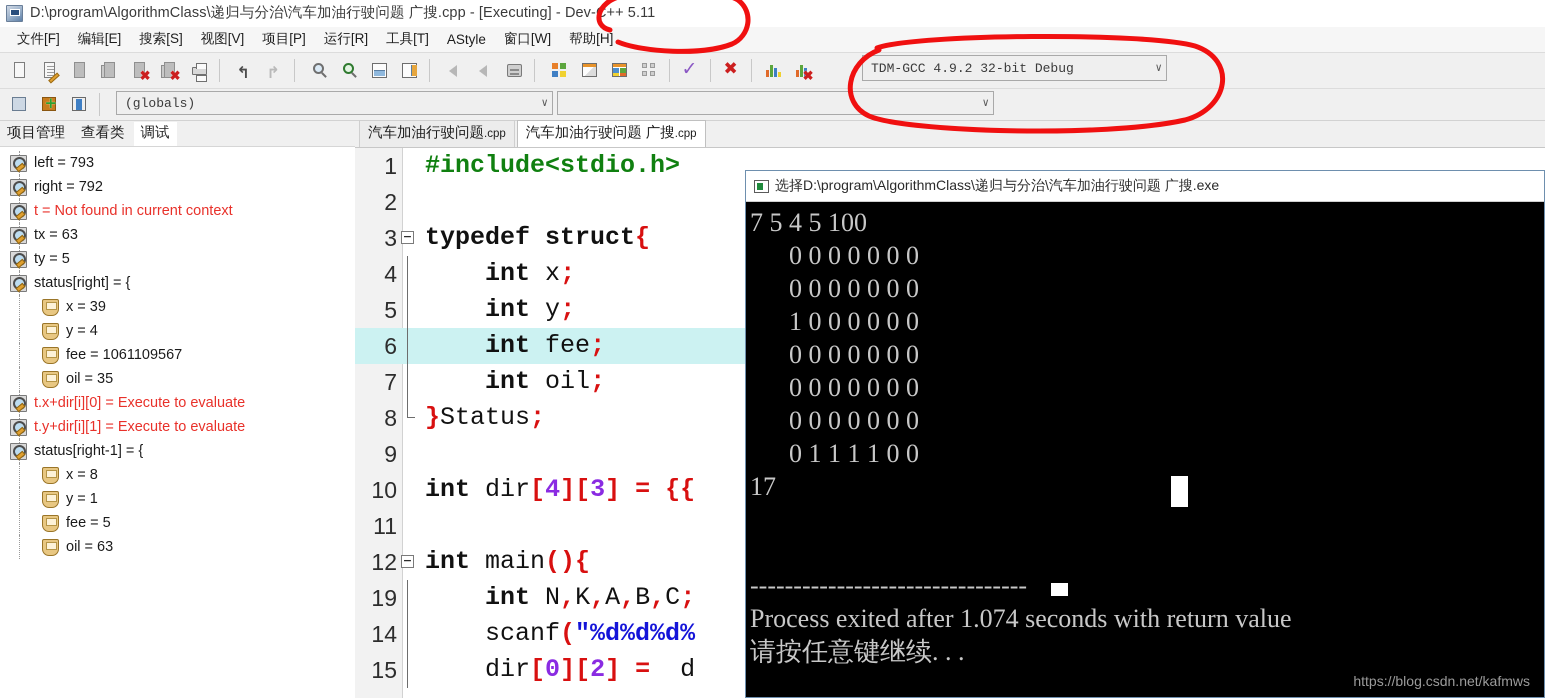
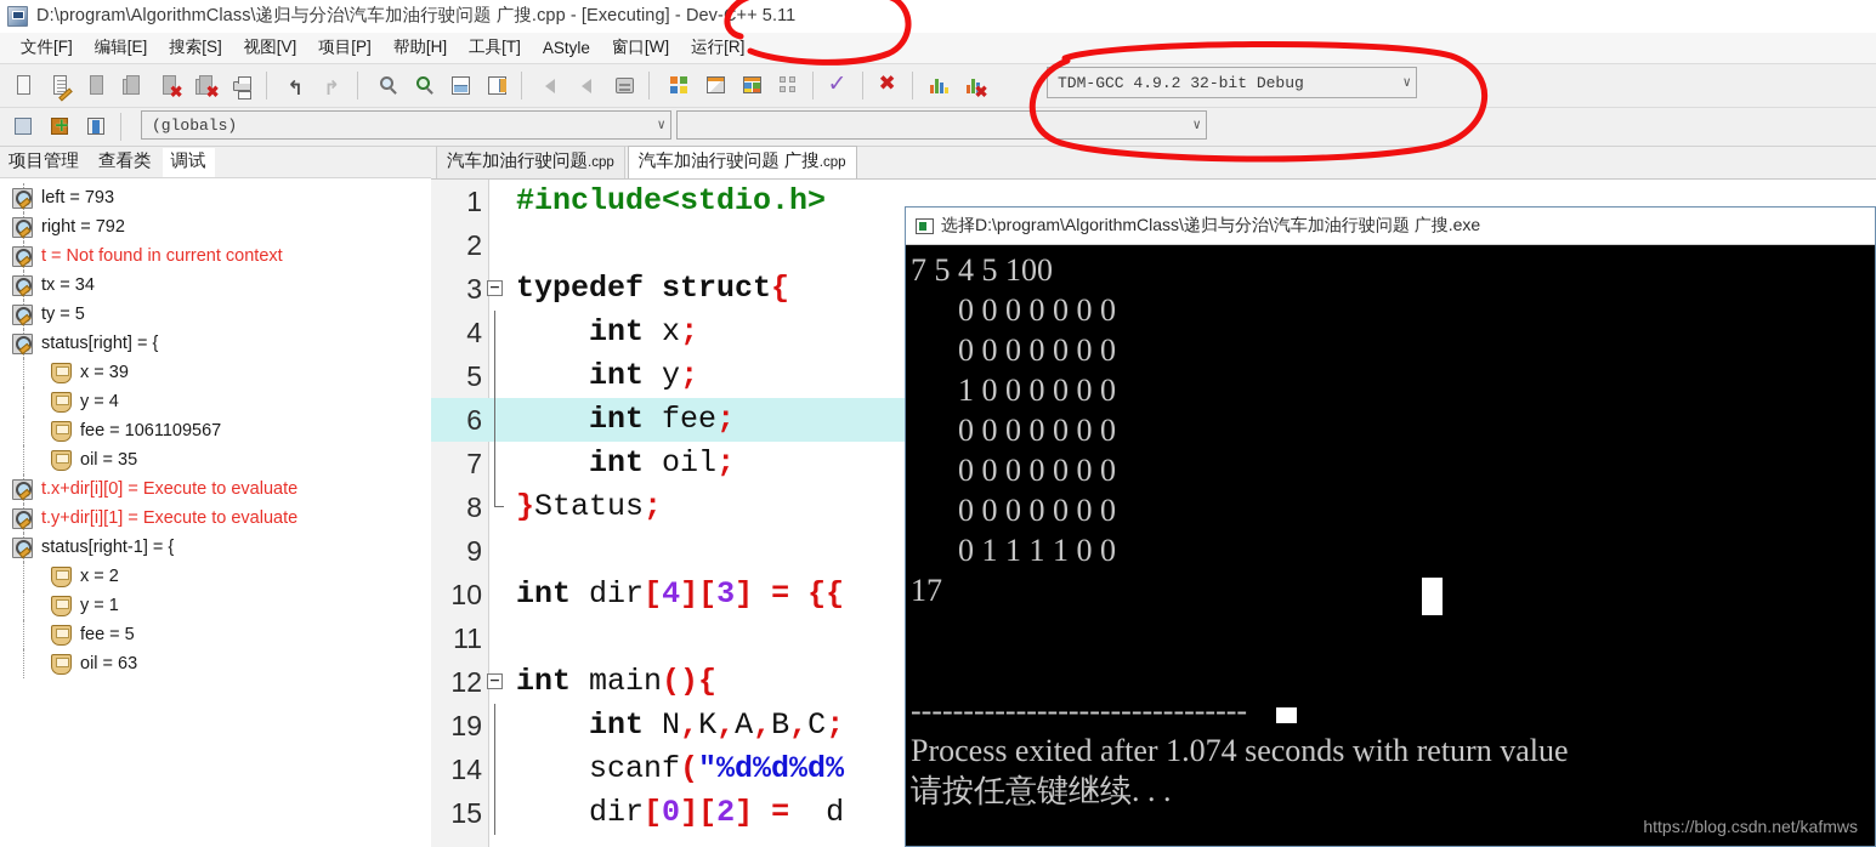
  D:\program\AlgorithmClass\递归与分治\汽车加油行驶问题 广搜.cpp - [Executing] - Dev-++ 5.11
  文件[F]
  编辑[E]
  搜索[S]
  视图[V]
  项目[P]
- 运行[R]
+ 帮助[H]
  工具[T]
  AStyle
  窗口[W]
- 帮助[H]
+ 运行[R]
  ✖
  ✖
  ↰
  ↱
  ✓
  ✖
  ✖
  TDM-GCC 4.9.2 32-bit Debug
  ∨
  (globals)
  ∨
  ∨
  项目管理
  查看类
  调试
  left = 793
  right = 792
  t = Not found in current context
- tx = 63
+ tx = 34
  ty = 5
  status[right] = {
  x = 39
  y = 4
  fee = 1061109567
  oil = 35
  t.x+dir[i][0] = Execute to evaluate
  t.y+dir[i][1] = Execute to evaluate
  status[right-1] = {
- x = 8
+ x = 2
  y = 1
  fee = 5
  oil = 63
  汽车加油行驶问题.cpp
  汽车加油行驶问题 广搜.cpp
  1
  #include<stdio.h>
  2
  3
  −
  typedef struct{
  4
  int x;
  5
  int y;
  6
  int fee;
  7
  int oil;
  8
  }Status;
  9
  10
  int dir[4][3] = {{
  11
  12
  −
  int main(){
  19
  int N,K,A,B,C;
  14
  scanf("%d%d%d%
  15
  dir[0][2] = d
  选择D:\program\AlgorithmClass\递归与分治\汽车加油行驶问题 广搜.exe
  7 5 4 5 100
  0 0 0 0 0 0 0
  0 0 0 0 0 0 0
  1 0 0 0 0 0 0
  0 0 0 0 0 0 0
  0 0 0 0 0 0 0
  0 0 0 0 0 0 0
  0 1 1 1 1 0 0
  17
  --------------------------------
  Process exited after 1.074 seconds with return value
  请按任意键继续. . .
  https://blog.csdn.net/kafmws
